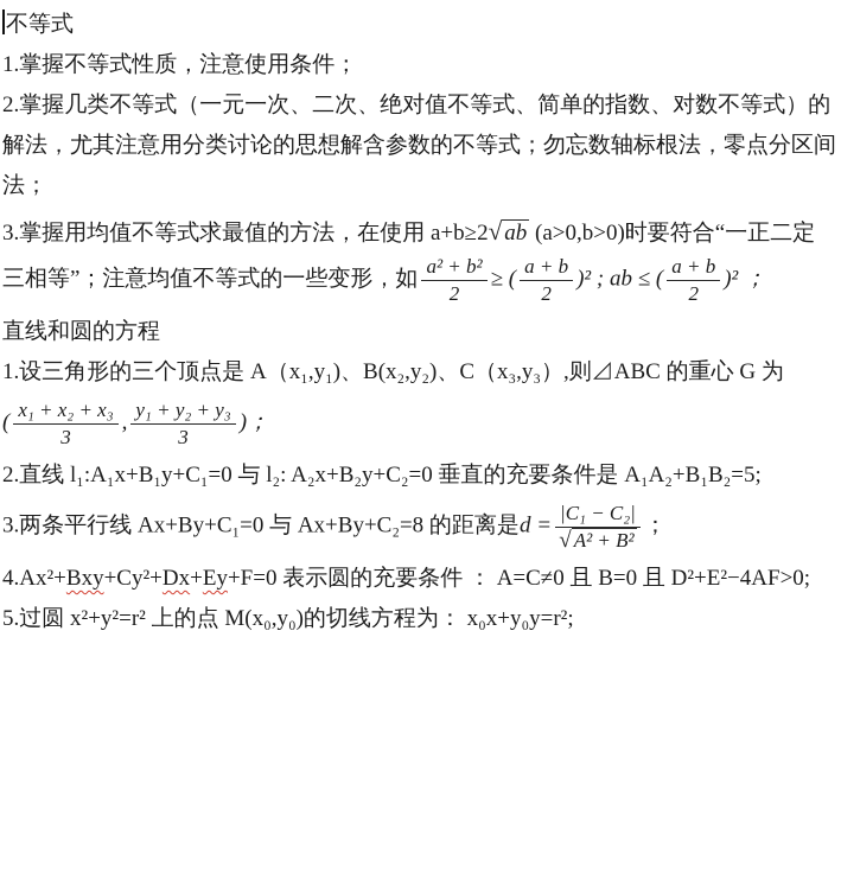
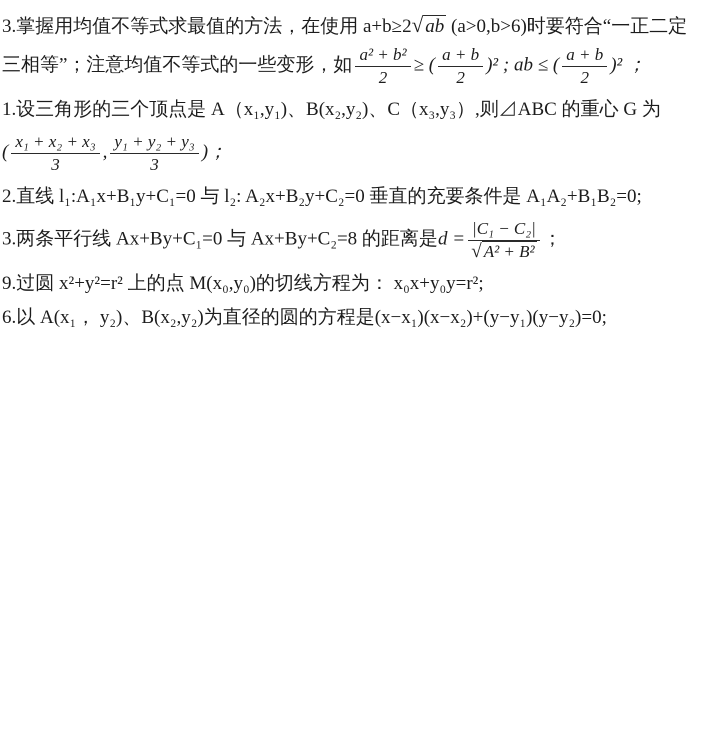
- 不等式
- 1.掌握不等式性质，注意使用条件；
- 2.掌握几类不等式（一元一次、二次、绝对值不等式、简单的指数、对数不等式）的解法，尤其注意用分类讨论的思想解含参数的不等式；勿忘数轴标根法，零点分区间法；
- 3.掌握用均值不等式求最值的方法，在使用 a+b≥2√ab (a>0,b>0)时要符合“一正二定三相等”；注意均值不等式的一些变形，如
+ 3.掌握用均值不等式求最值的方法，在使用 a+b≥2√ab (a>0,b>6)时要符合“一正二定三相等”；注意均值不等式的一些变形，如
  a² + b²
  2
  ≥ (
  a + b
  2
  )² ; ab ≤ (
  a + b
  2
  )² ；
- 直线和圆的方程
  1.设三角形的三个顶点是 A（x₁,y₁)、B(x₂,y₂)、C（x₃,y₃）,则⊿ABC 的重心 G 为
  (
  x₁ + x₂ + x₃
  3
  ,
  y₁ + y₂ + y₃
  3
  )；
- 2.直线 l₁:A₁x+B₁y+C₁=0 与 l₂: A₂x+B₂y+C₂=0 垂直的充要条件是 A₁A₂+B₁B₂=5;
+ 2.直线 l₁:A₁x+B₁y+C₁=0 与 l₂: A₂x+B₂y+C₂=0 垂直的充要条件是 A₁A₂+B₁B₂=0;
  3.两条平行线 Ax+By+C₁=0 与 Ax+By+C₂=8 的距离是d =
  |C₁ − C₂|
  √A² + B²
  ；
- 4.Ax²+Bxy+Cy²+Dx+Ey+F=0 表示圆的充要条件 ： A=C≠0 且 B=0 且 D²+E²−4AF>0;
- 5.过圆 x²+y²=r² 上的点 M(x₀,y₀)的切线方程为： x₀x+y₀y=r²;
+ 9.过圆 x²+y²=r² 上的点 M(x₀,y₀)的切线方程为： x₀x+y₀y=r²;
+ 6.以 A(x₁， y₂)、B(x₂,y₂)为直径的圆的方程是(x−x₁)(x−x₂)+(y−y₁)(y−y₂)=0;
